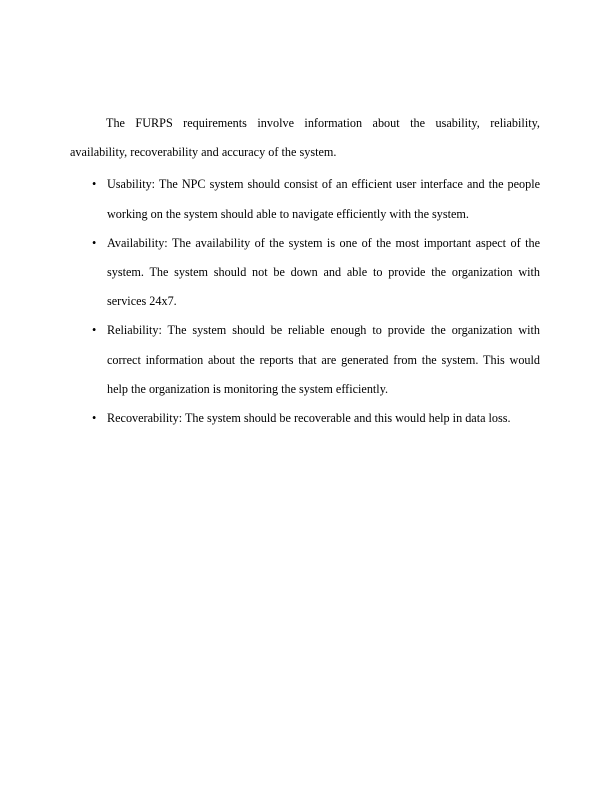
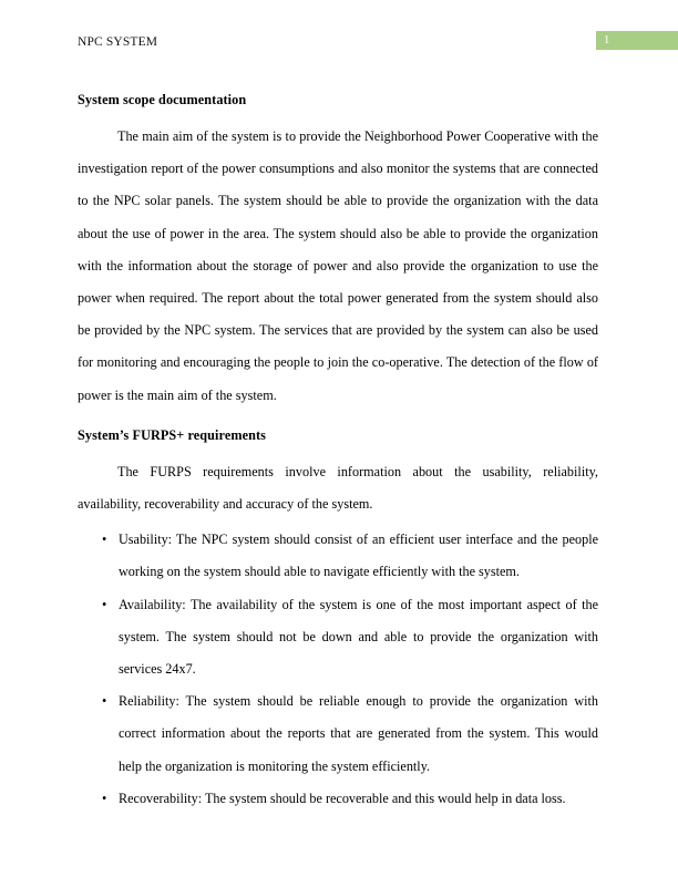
+ NPC SYSTEM
+ 1
+ System scope documentation
+ The main aim of the system is to provide the Neighborhood Power Cooperative with the investigation report of the power consumptions and also monitor the systems that are connected to the NPC solar panels. The system should be able to provide the organization with the data about the use of power in the area. The system should also be able to provide the organization with the information about the storage of power and also provide the organization to use the power when required. The report about the total power generated from the system should also be provided by the NPC system. The services that are provided by the system can also be used for monitoring and encouraging the people to join the co-operative. The detection of the flow of power is the main aim of the system.
+ System’s FURPS+ requirements
  The FURPS requirements involve information about the usability, reliability, availability, recoverability and accuracy of the system.
  •
  Usability: The NPC system should consist of an efficient user interface and the people working on the system should able to navigate efficiently with the system.
  •
  Availability: The availability of the system is one of the most important aspect of the system. The system should not be down and able to provide the organization with services 24x7.
  •
  Reliability: The system should be reliable enough to provide the organization with correct information about the reports that are generated from the system. This would help the organization is monitoring the system efficiently.
  •
  Recoverability: The system should be recoverable and this would help in data loss.
